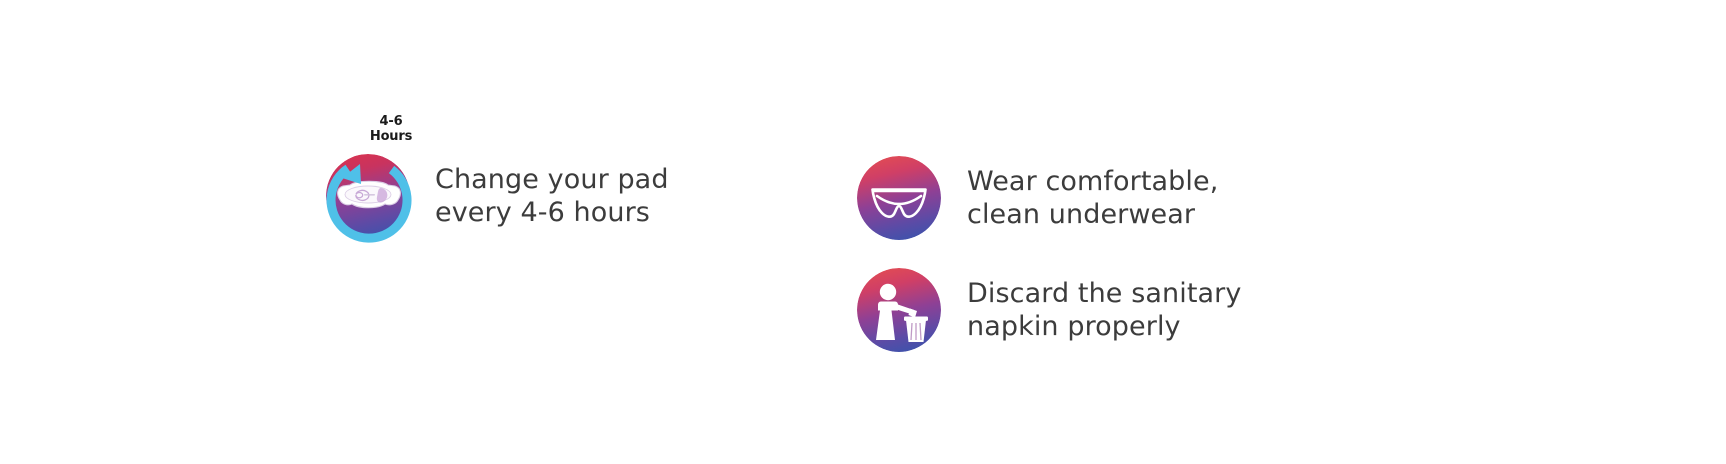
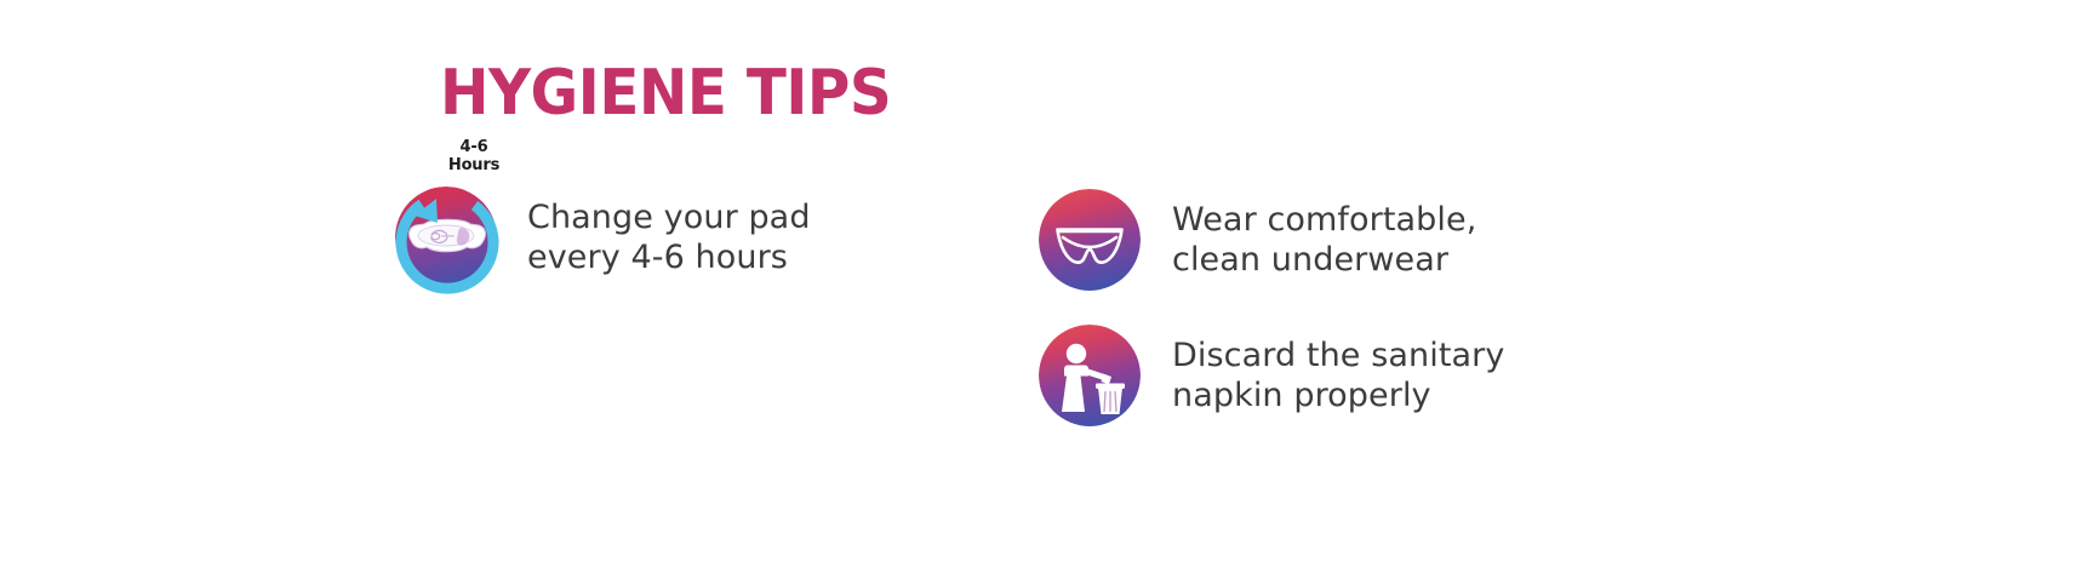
+ HYGIENE TIPS
  4-6
  Hours
  Change your pad
  every 4-6 hours
  Wear comfortable,
  clean underwear
  Discard the sanitary
  napkin properly
